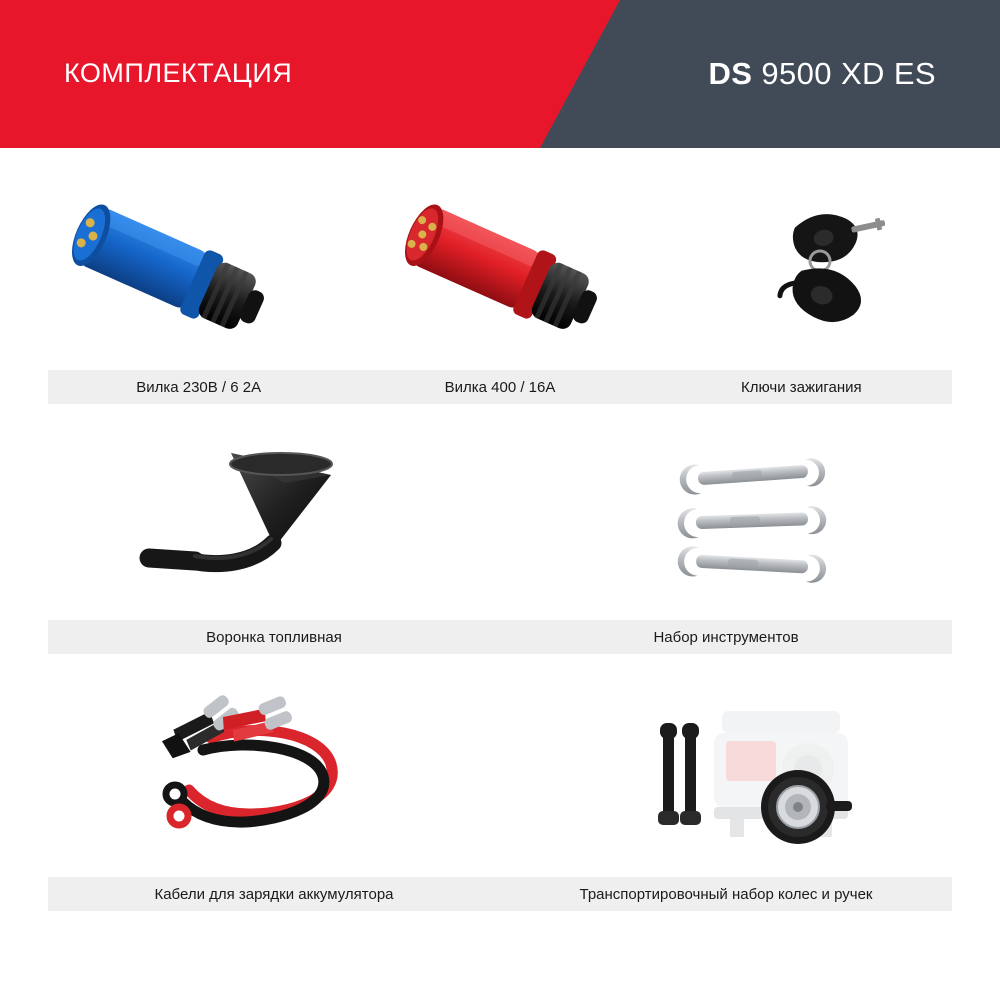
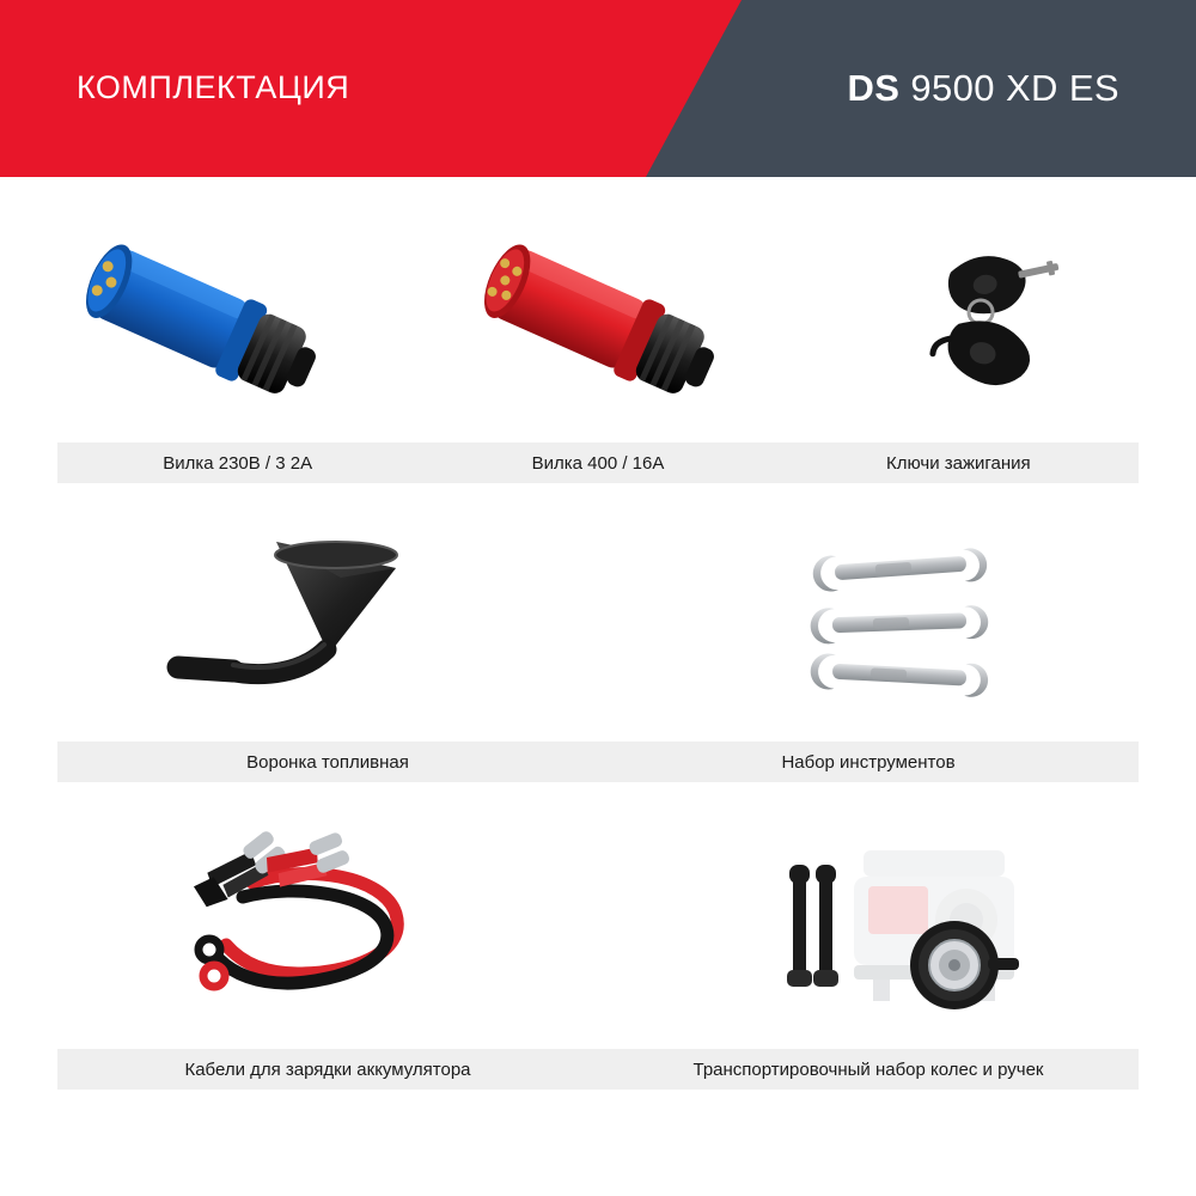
  КОМПЛЕКТАЦИЯ
  DS 9500 XD ES
- Вилка 230В / 6 2А
+ Вилка 230В / 3 2А
  Вилка 400 / 16А
  Ключи зажигания
  Воронка топливная
  Набор инструментов
  Кабели для зарядки аккумулятора
  Транспортировочный набор колес и ручек
